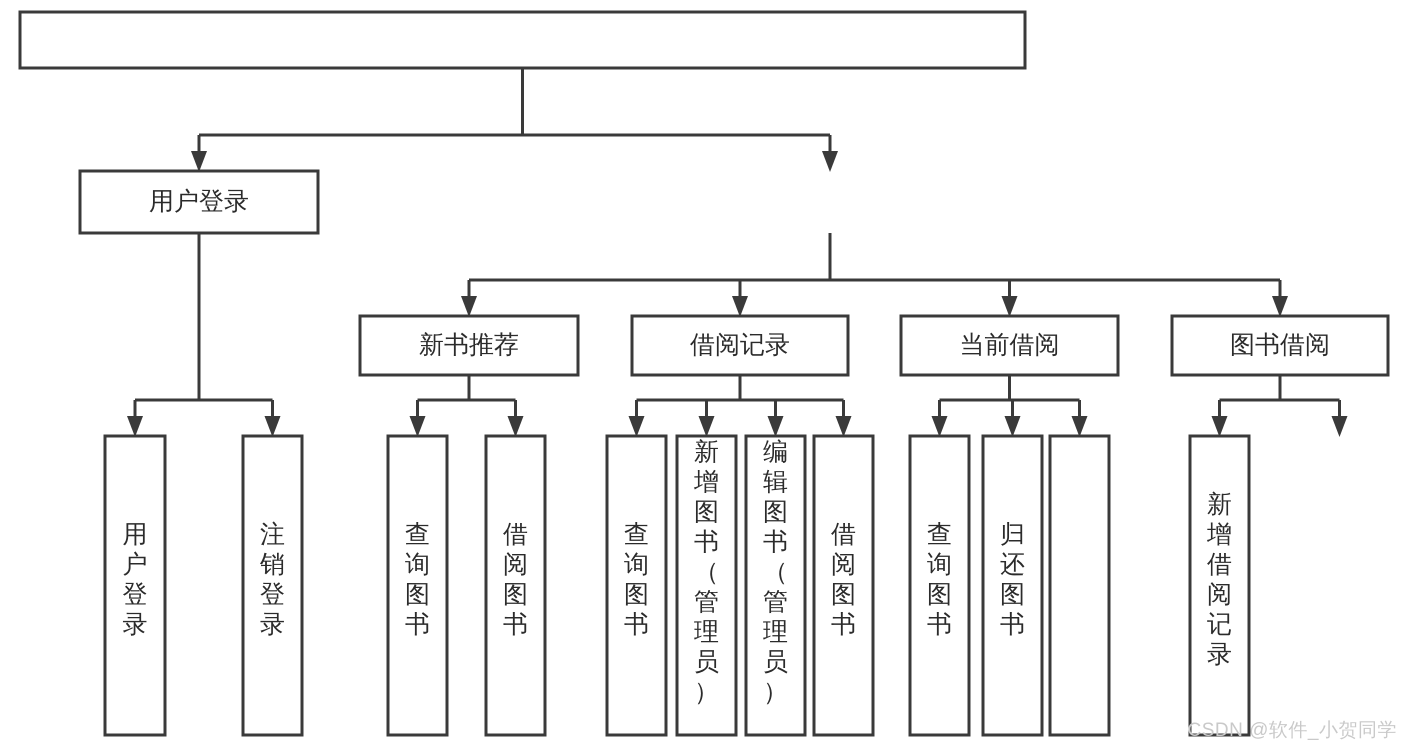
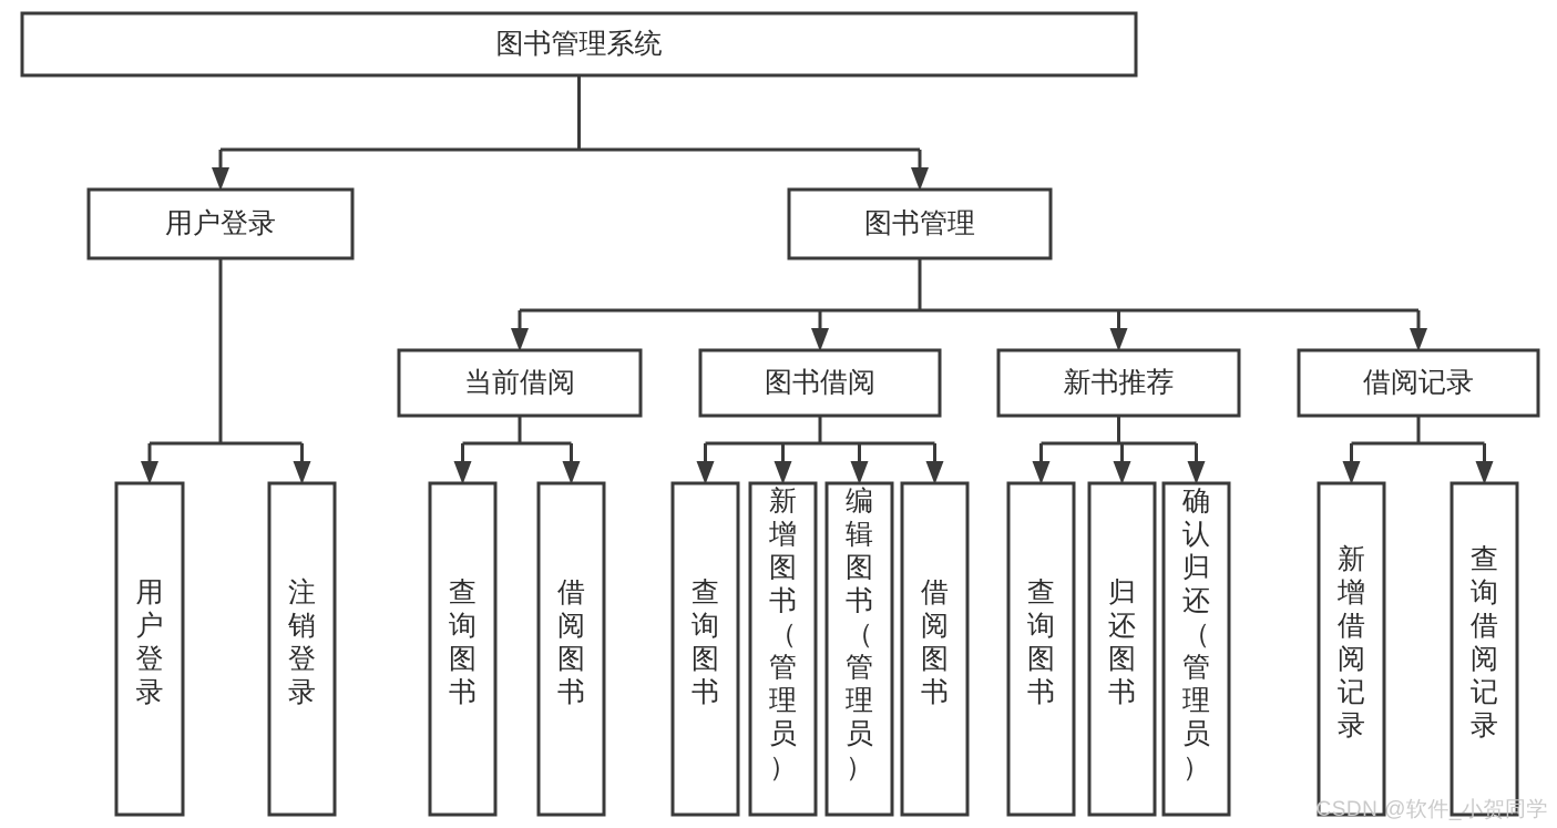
+ 图书管理系统
  用户登录
+ 图书管理
- 新书推荐
+ 当前借阅
- 借阅记录
+ 图书借阅
- 当前借阅
+ 新书推荐
- 图书借阅
+ 借阅记录
  用户登录
  注销登录
  查询图书
  借阅图书
  查询图书
  新增图书（管理员）
  编辑图书（管理员）
  借阅图书
  查询图书
  归还图书
+ 确认归还（管理员）
  新增借阅记录
+ 查询借阅记录
  CSDN @软件_小贺同学
